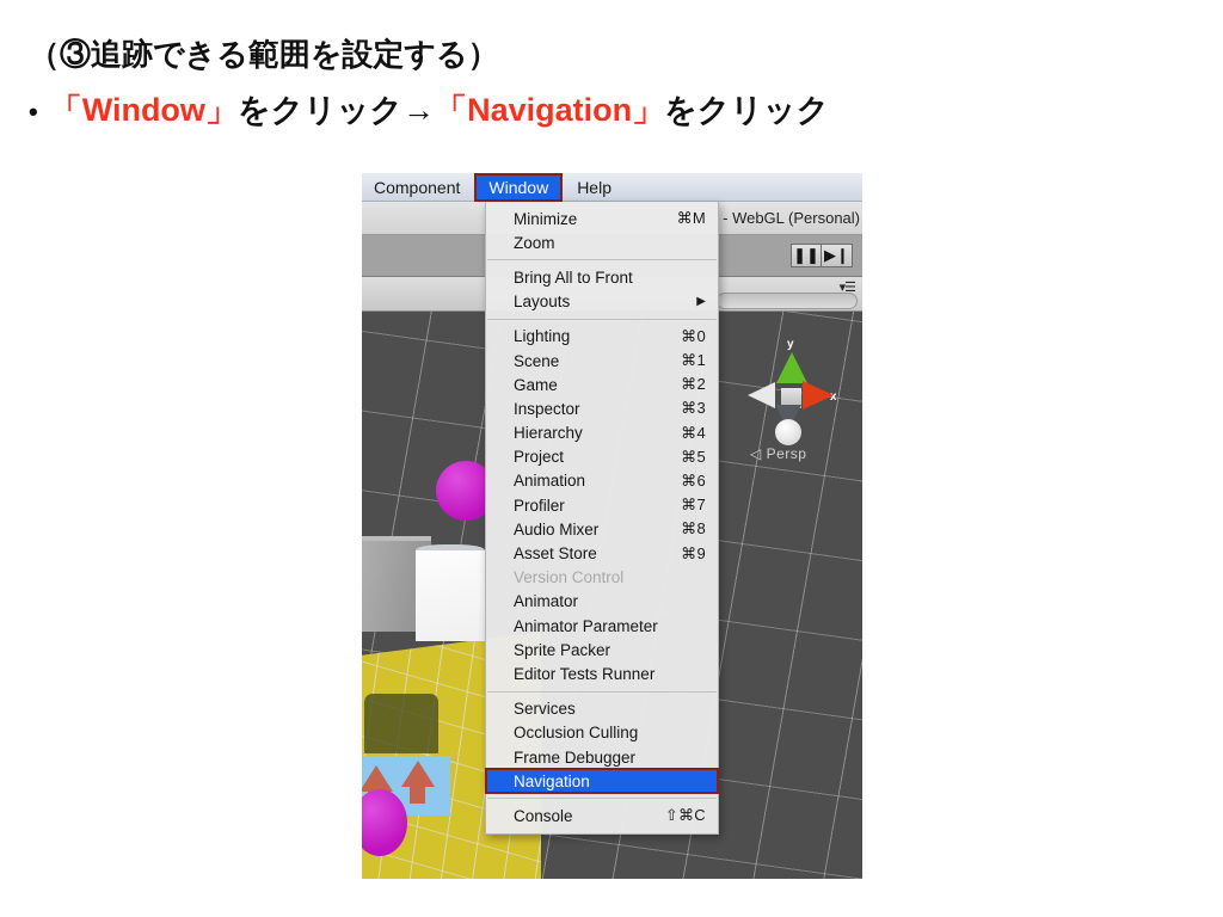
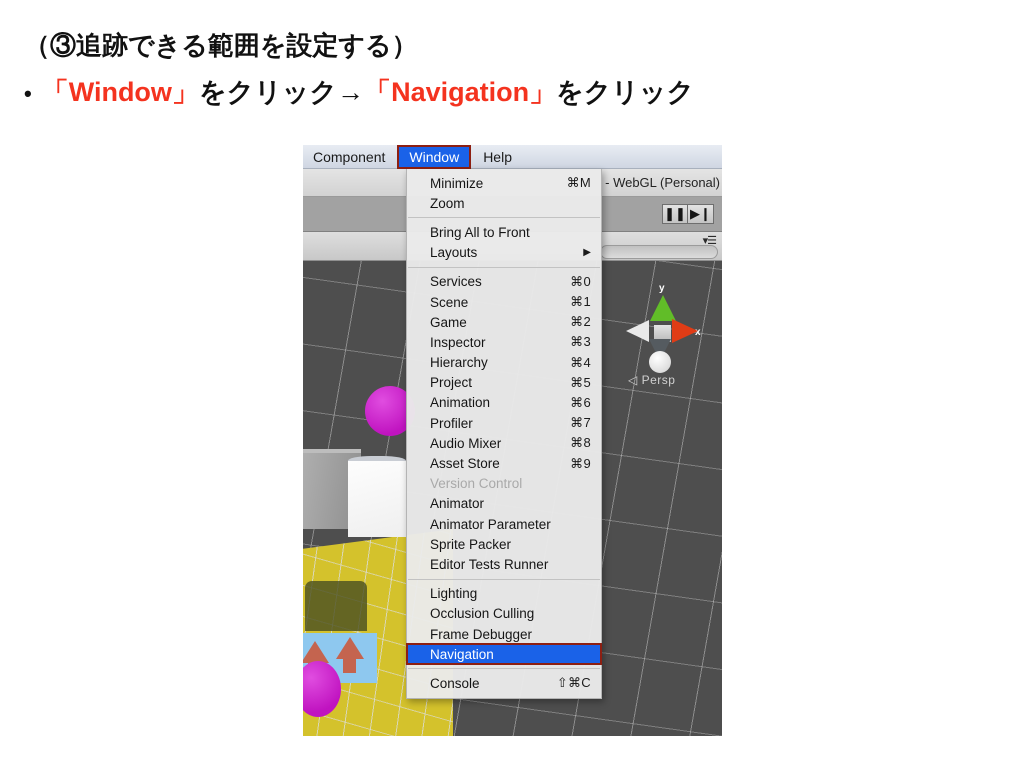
  （③追跡できる範囲を設定する）
  •
  「Window」
  をクリック→
  「Navigation」
  をクリック
  - WebGL (Personal)
  ❚❚
  ▶❙
  ▾☰
  y
  x
  ◁ Persp
  Component
  Window
  Help
  Minimize
  ⌘M
  Zoom
  Bring All to Front
  Layouts
  ▶
- Lighting
+ Services
  ⌘0
  Scene
  ⌘1
  Game
  ⌘2
  Inspector
  ⌘3
  Hierarchy
  ⌘4
  Project
  ⌘5
  Animation
  ⌘6
  Profiler
  ⌘7
  Audio Mixer
  ⌘8
  Asset Store
  ⌘9
  Version Control
  Animator
  Animator Parameter
  Sprite Packer
  Editor Tests Runner
- Services
+ Lighting
  Occlusion Culling
  Frame Debugger
  Navigation
  Console
  ⇧⌘C
